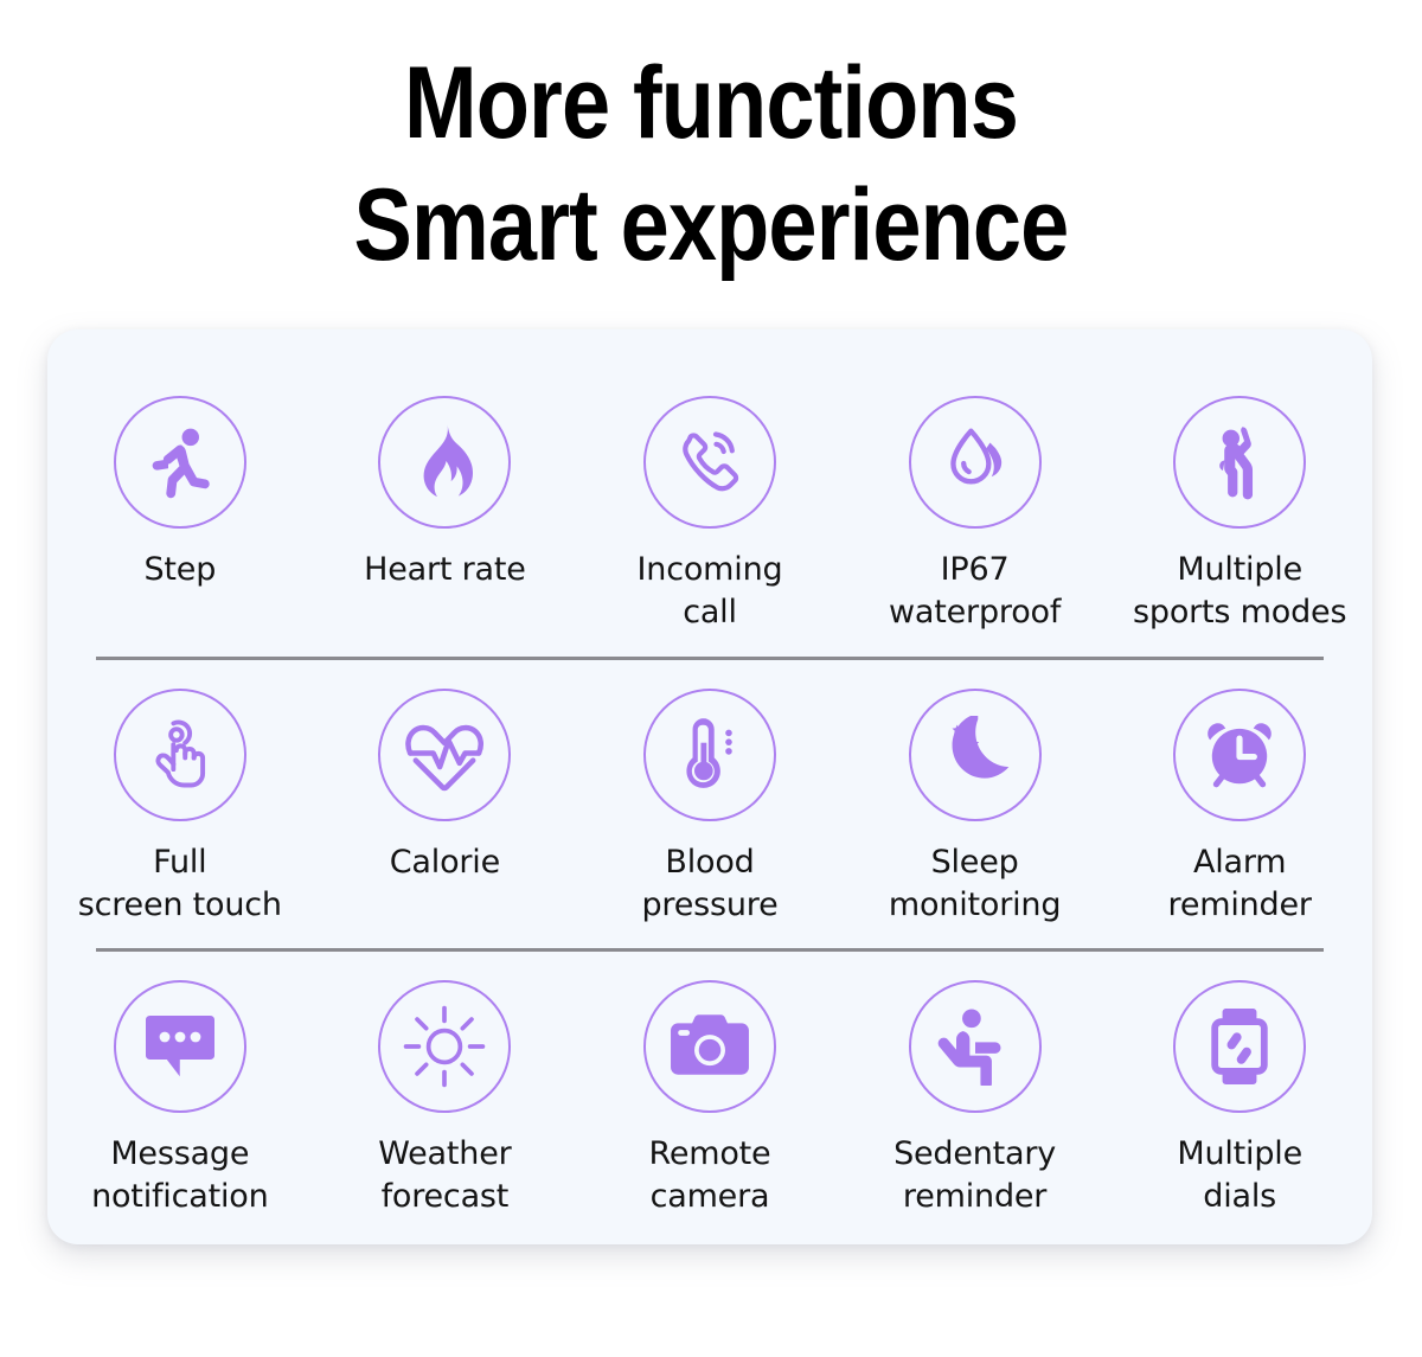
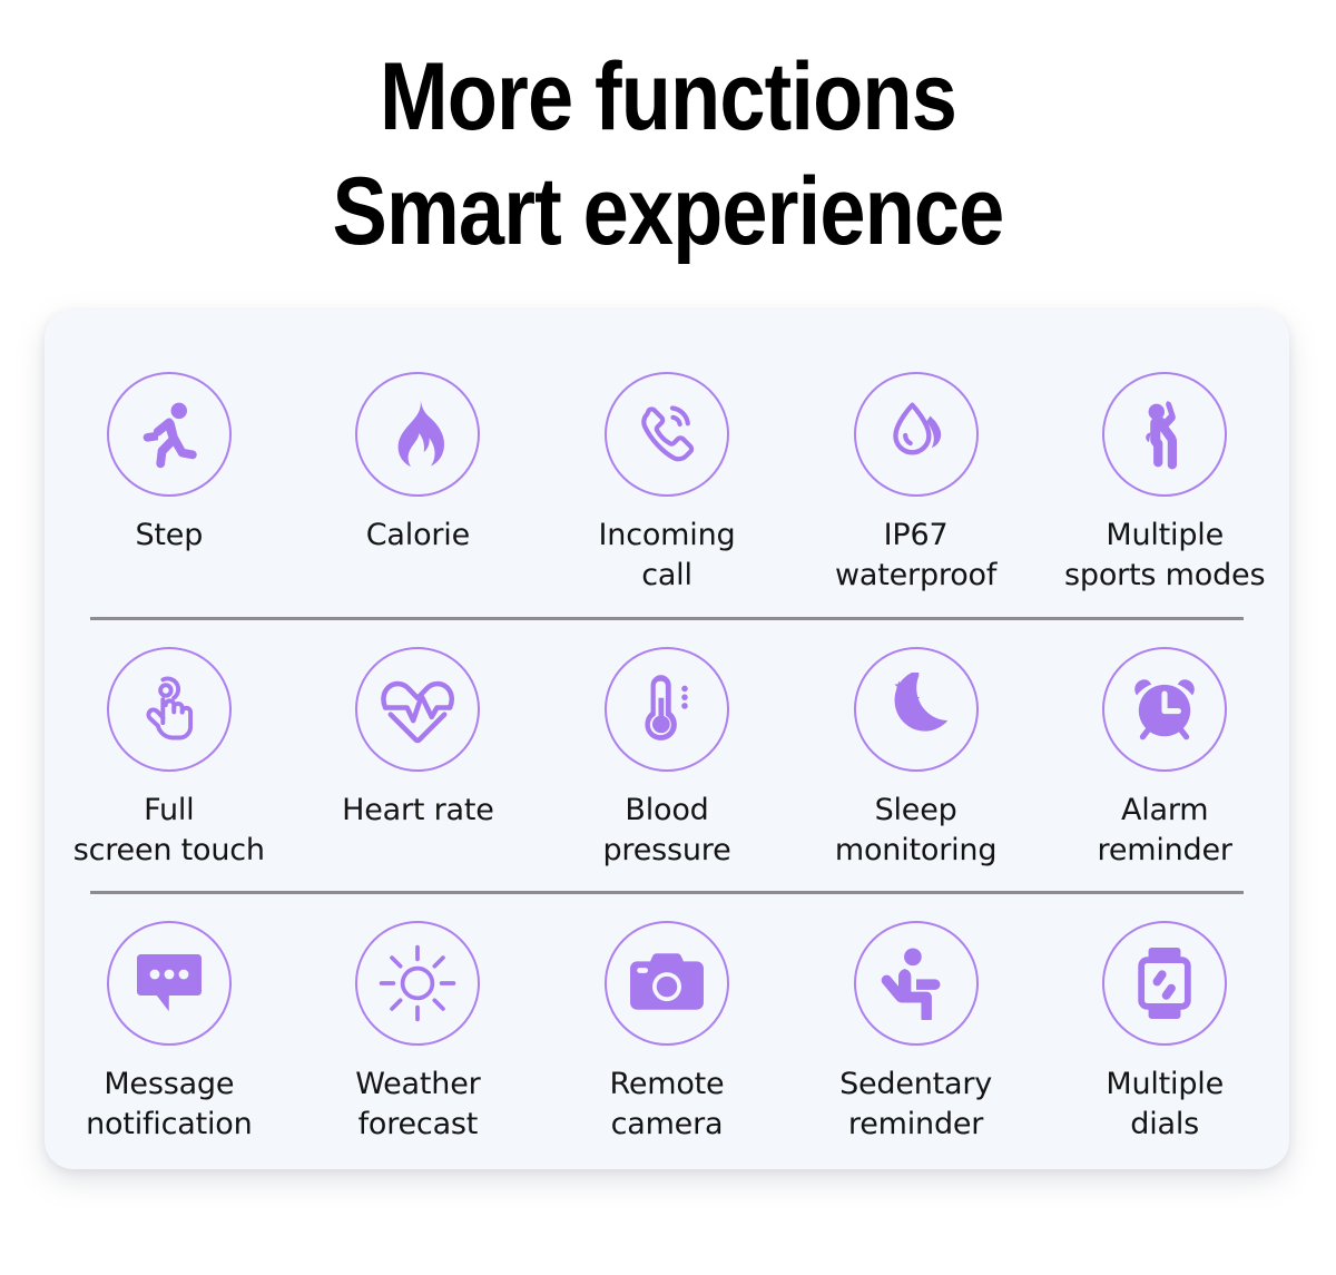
  More functions
  Smart experience
  Step
- Heart rate
+ Calorie
  Incoming
  call
  IP67
  waterproof
  Multiple
  sports modes
  Full
  screen touch
- Calorie
+ Heart rate
  Blood
  pressure
  Sleep
  monitoring
  Alarm
  reminder
  Message
  notification
  Weather
  forecast
  Remote
  camera
  Sedentary
  reminder
  Multiple
  dials
